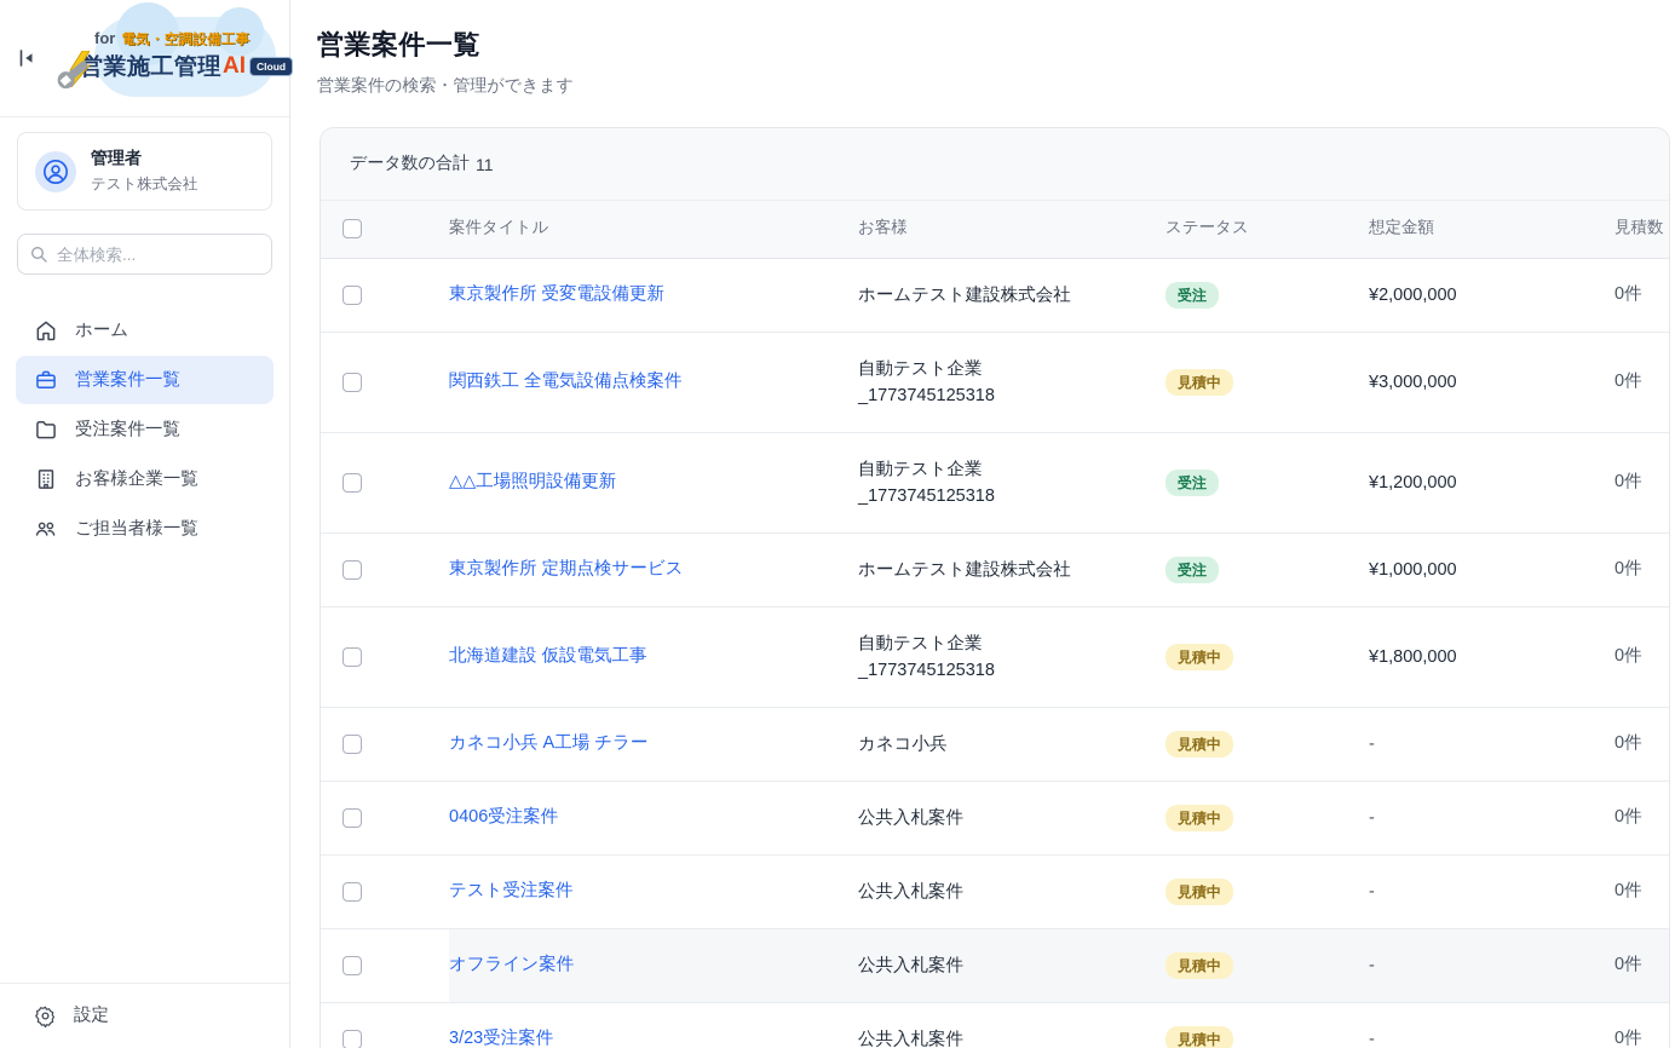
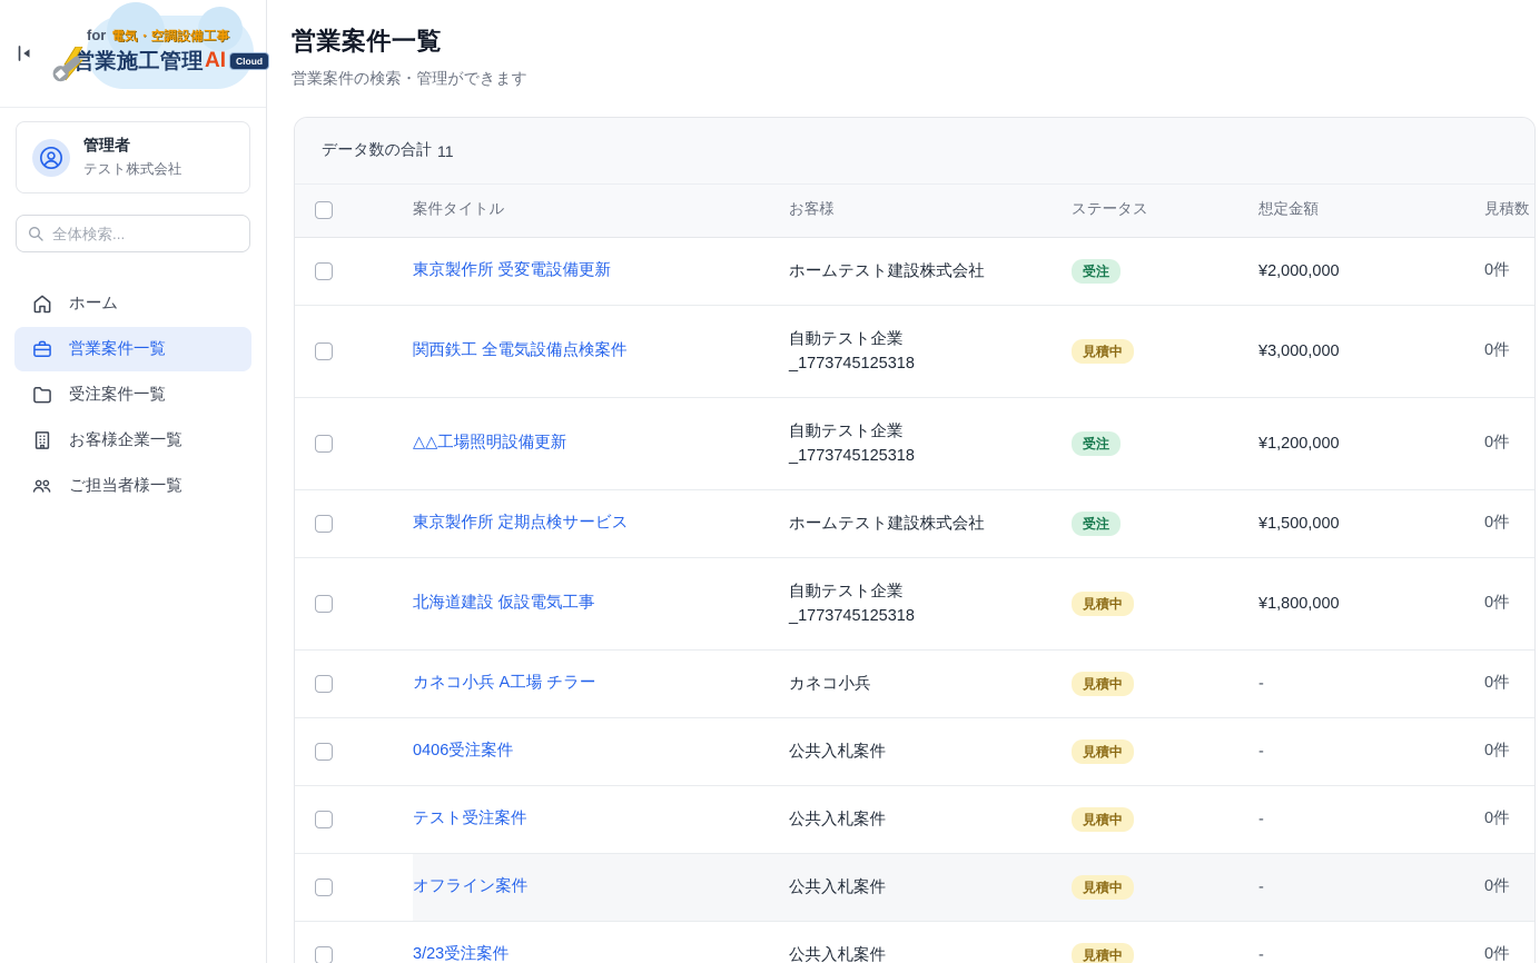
  for
  電気・空調設備工事
  営業施工管理
  AI
  Cloud
  管理者
  テスト株式会社
  全体検索...
  ホーム
  営業案件一覧
  受注案件一覧
  お客様企業一覧
  ご担当者様一覧
- 設定
  営業案件一覧
  営業案件の検索・管理ができます
  データ数の合計
  11
  	案件タイトル	お客様	ステータス	想定金額	見積数
  	東京製作所 受変電設備更新	ホームテスト建設株式会社	受注	¥2,000,000	0件
  	関西鉄工 全電気設備点検案件	自動テスト企業_1773745125318	見積中	¥3,000,000	0件
  	△△工場照明設備更新	自動テスト企業_1773745125318	受注	¥1,200,000	0件
- 	東京製作所 定期点検サービス	ホームテスト建設株式会社	受注	¥1,000,000	0件
+ 	東京製作所 定期点検サービス	ホームテスト建設株式会社	受注	¥1,500,000	0件
  	北海道建設 仮設電気工事	自動テスト企業_1773745125318	見積中	¥1,800,000	0件
  	カネコ小兵 A工場 チラー	カネコ小兵	見積中	-	0件
  	0406受注案件	公共入札案件	見積中	-	0件
  	テスト受注案件	公共入札案件	見積中	-	0件
  	オフライン案件	公共入札案件	見積中	-	0件
  	3/23受注案件	公共入札案件	見積中	-	0件
